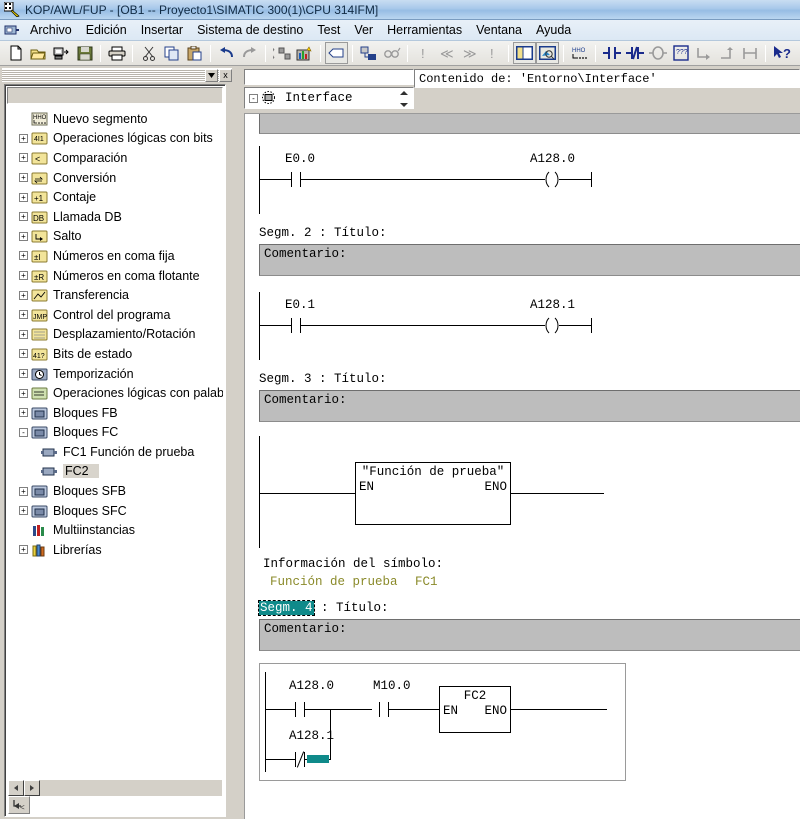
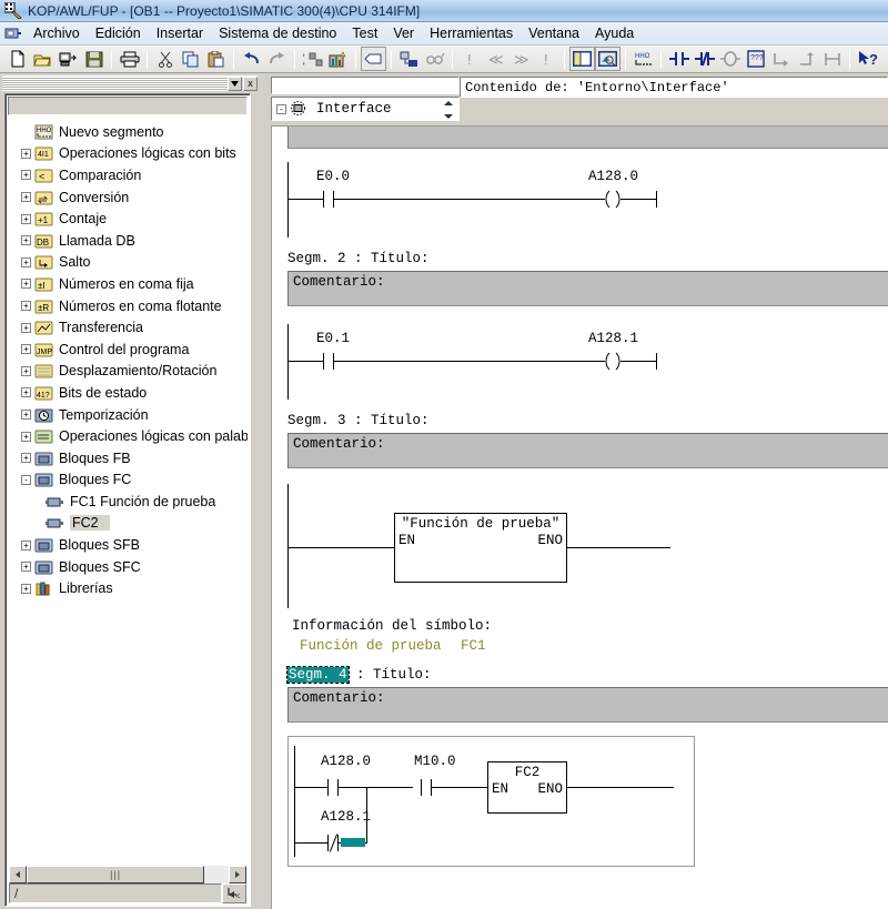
- KOP/AWL/FUP - [OB1 -- Proyecto1\SIMATIC 300(1)\CPU 314IFM]
+ KOP/AWL/FUP - [OB1 -- Proyecto1\SIMATIC 300(4)\CPU 314IFM]
  Archivo
  Edición
  Insertar
  Sistema de destino
  Test
  Ver
  Herramientas
  Ventana
  Ayuda
  !
  ≪
  ≫
  !
  ?
  x
  Nuevo segmento
  +
  Operaciones lógicas con bits
  +
  <
  Comparación
  +
  Conversión
  +
  +1
  Contaje
  +
  DB
  Llamada DB
  +
  Salto
  +
  ±I
  Números en coma fija
  +
  ±R
  Números en coma flotante
  +
  Transferencia
  +
  Control del programa
  +
  Desplazamiento/Rotación
  +
  Bits de estado
  +
  Temporización
  +
  Operaciones lógicas con palab
  +
  Bloques FB
  -
  Bloques FC
  FC1 Función de prueba
  FC2
  +
  Bloques SFB
  +
  Bloques SFC
- Multiinstancias
  +
  Librerías
+ |||
+ /
  <
  Contenido de: 'Entorno\Interface'
  -
  Interface
  E0.0
  A128.0
  Segm. 2 : Título:
  Comentario:
  E0.1
  A128.1
  Segm. 3 : Título:
  Comentario:
  "Función de prueba"
  EN
  ENO
  Información del símbolo:
  Función de prueba
  FC1
  Segm. 4 : Título:
  Comentario:
  A128.0
  A128.
  M10.0
  FC2
  EN
  ENO
